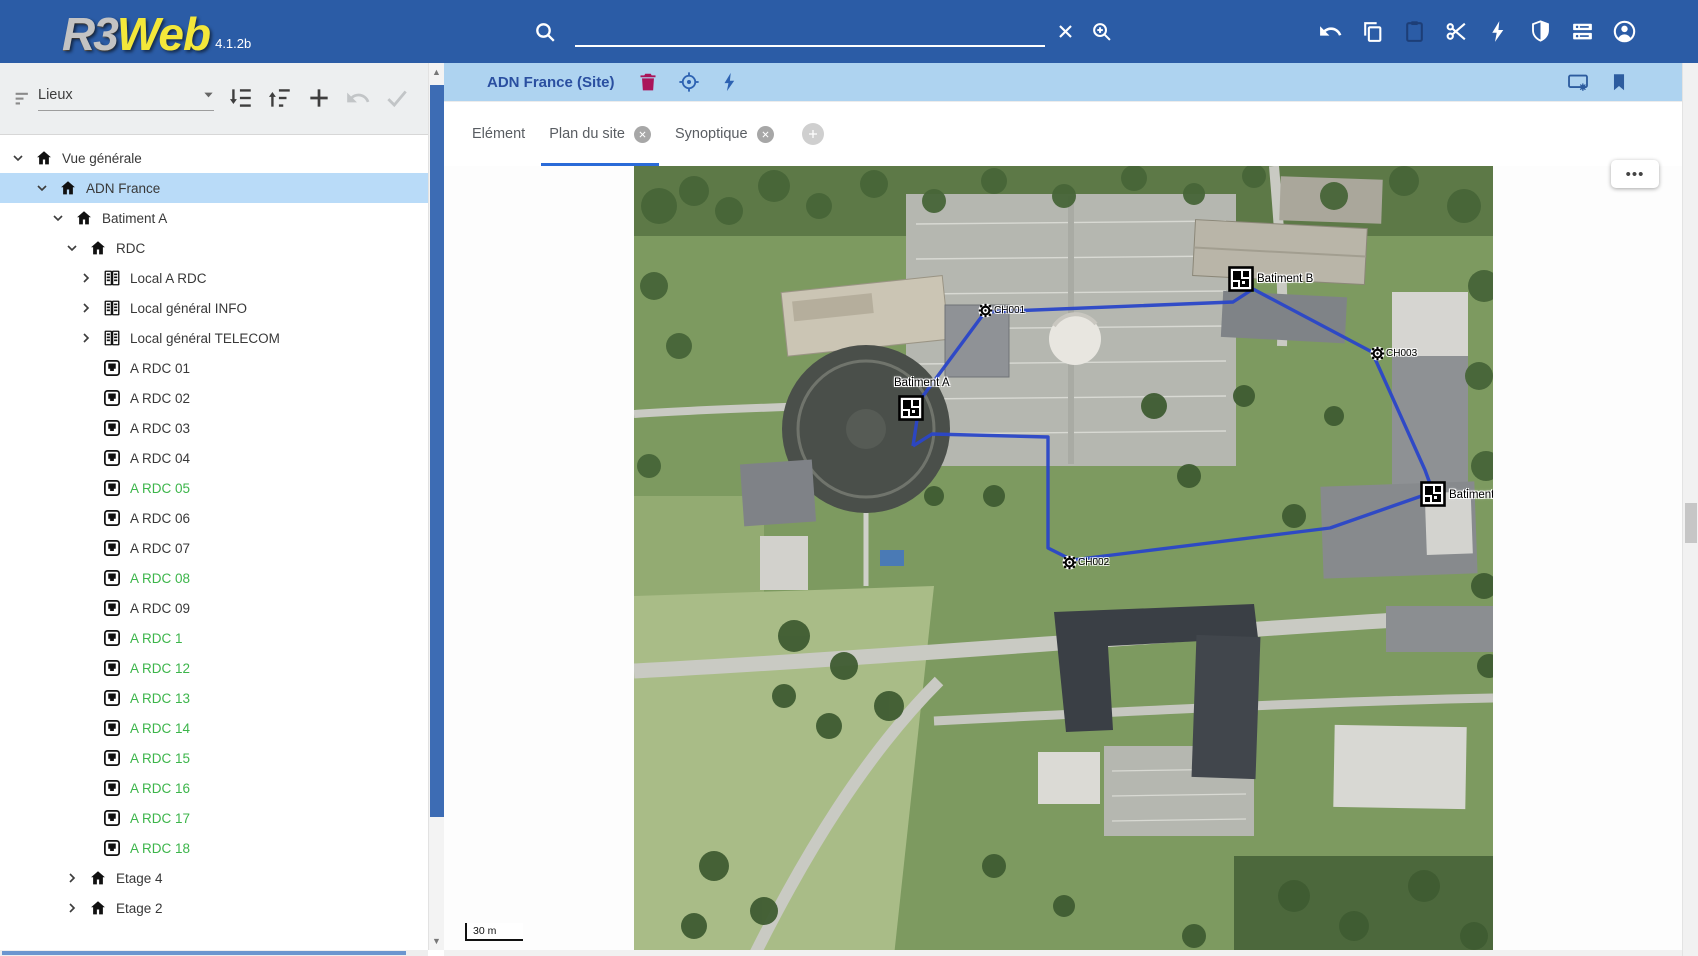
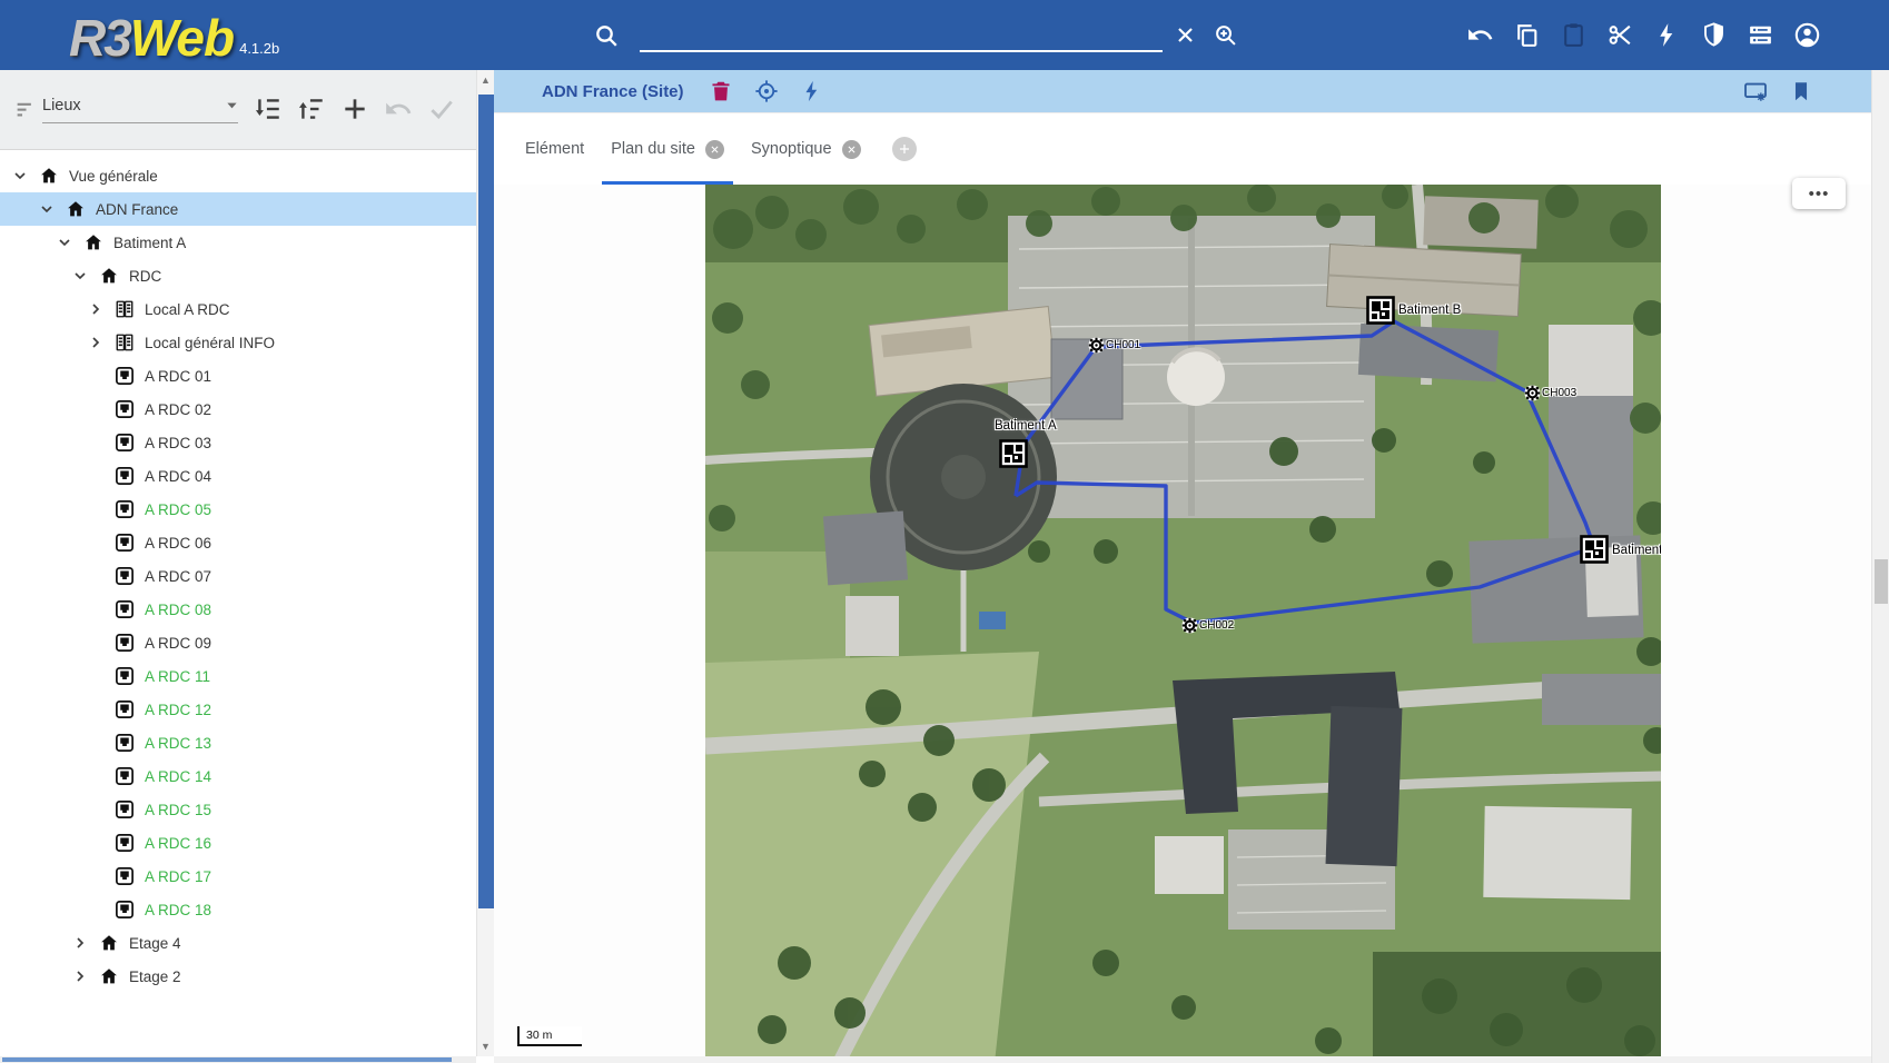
  R3
  Web
  4.1.2b
  Lieux
  Vue générale
  ADN France
  Batiment A
  RDC
  Local A RDC
  Local général INFO
- Local général TELECOM
  A RDC 01
  A RDC 02
  A RDC 03
  A RDC 04
  A RDC 05
  A RDC 06
  A RDC 07
  A RDC 08
  A RDC 09
- A RDC 1
+ A RDC 11
  A RDC 12
  A RDC 13
  A RDC 14
  A RDC 15
  A RDC 16
  A RDC 17
  A RDC 18
  Etage 4
  Etage 2
  ▲
  ▼
  ADN France (Site)
  Elément
  Plan du site
  Synoptique
  •••
  Batiment A
  Batiment B
  Batiment
  CH001
  CH002
  CH003
  30 m
